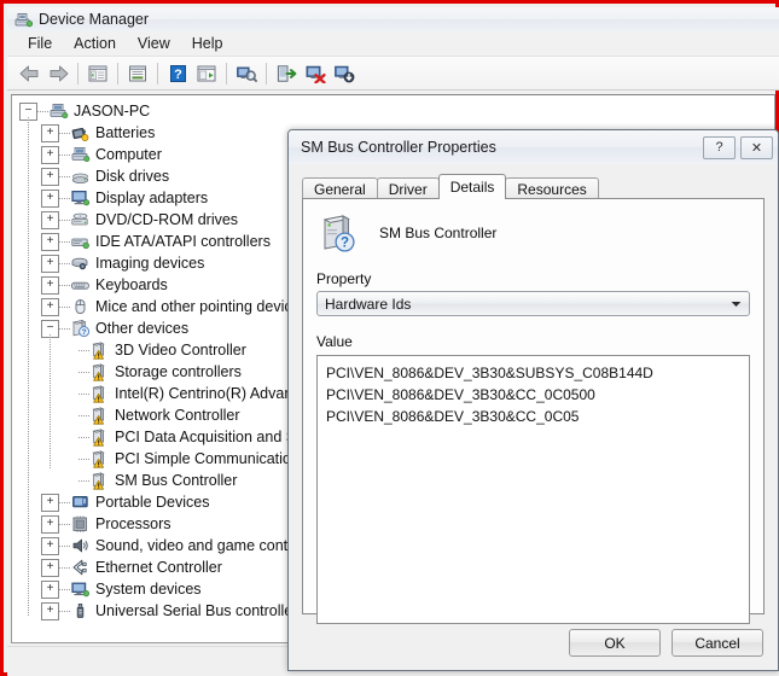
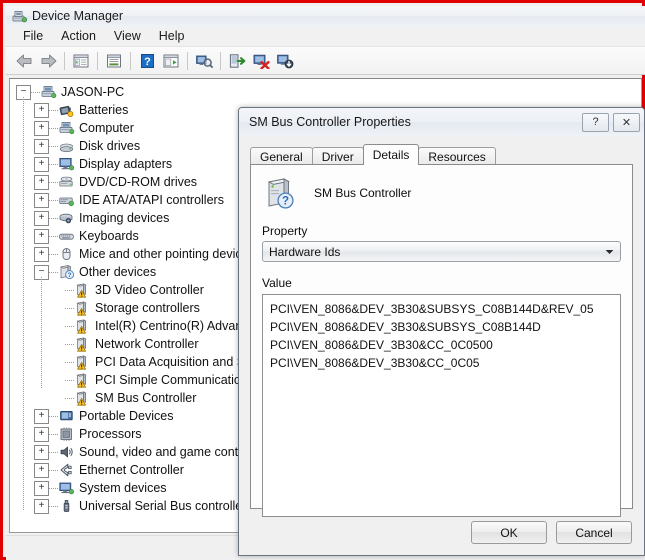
  Device Manager
  File
  Action
  View
  Help
  ?
  −
  JASON-PC
  +
  Batteries
  +
  Computer
  +
  Disk drives
  +
  Display adapters
  +
  DVD/CD-ROM drives
  +
  IDE ATA/ATAPI controllers
  +
  Imaging devices
  +
  Keyboards
  +
  Mice and other pointing devi
  −
  Other devices
  3D Video Controller
  Storage controllers
  Network Controller
  SM Bus Controller
  +
  Portable Devices
  +
  Processors
  +
  Sound, video and game cont
  +
  Ethernet Controller
  +
  System devices
  +
  Universal Serial Bus controll
  SM Bus Controller Properties
  ?
  ✕
  General
  Driver
  Details
  Resources
  ?
  SM Bus Controller
  Property
  Hardware Ids
  Value
+ PCI\VEN_8086&DEV_3B30&SUBSYS_C08B144D&REV_05
  PCI\VEN_8086&DEV_3B30&SUBSYS_C08B144D
  PCI\VEN_8086&DEV_3B30&CC_0C0500
  PCI\VEN_8086&DEV_3B30&CC_0C05
  OK
  Cancel
